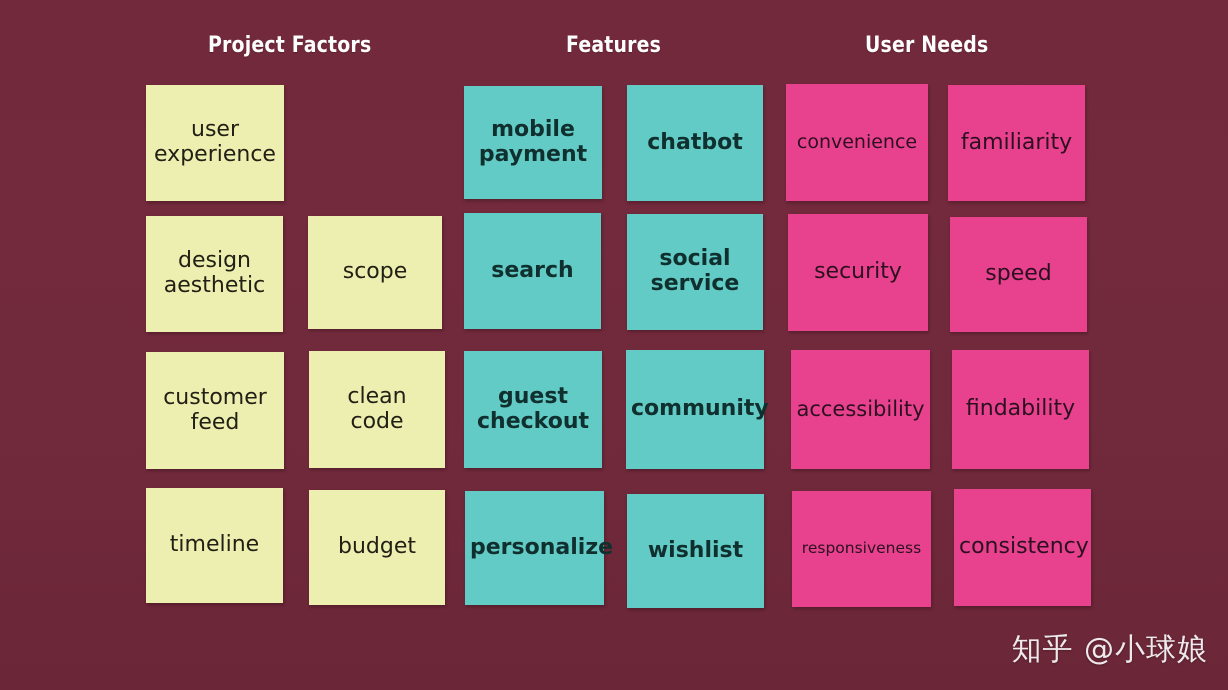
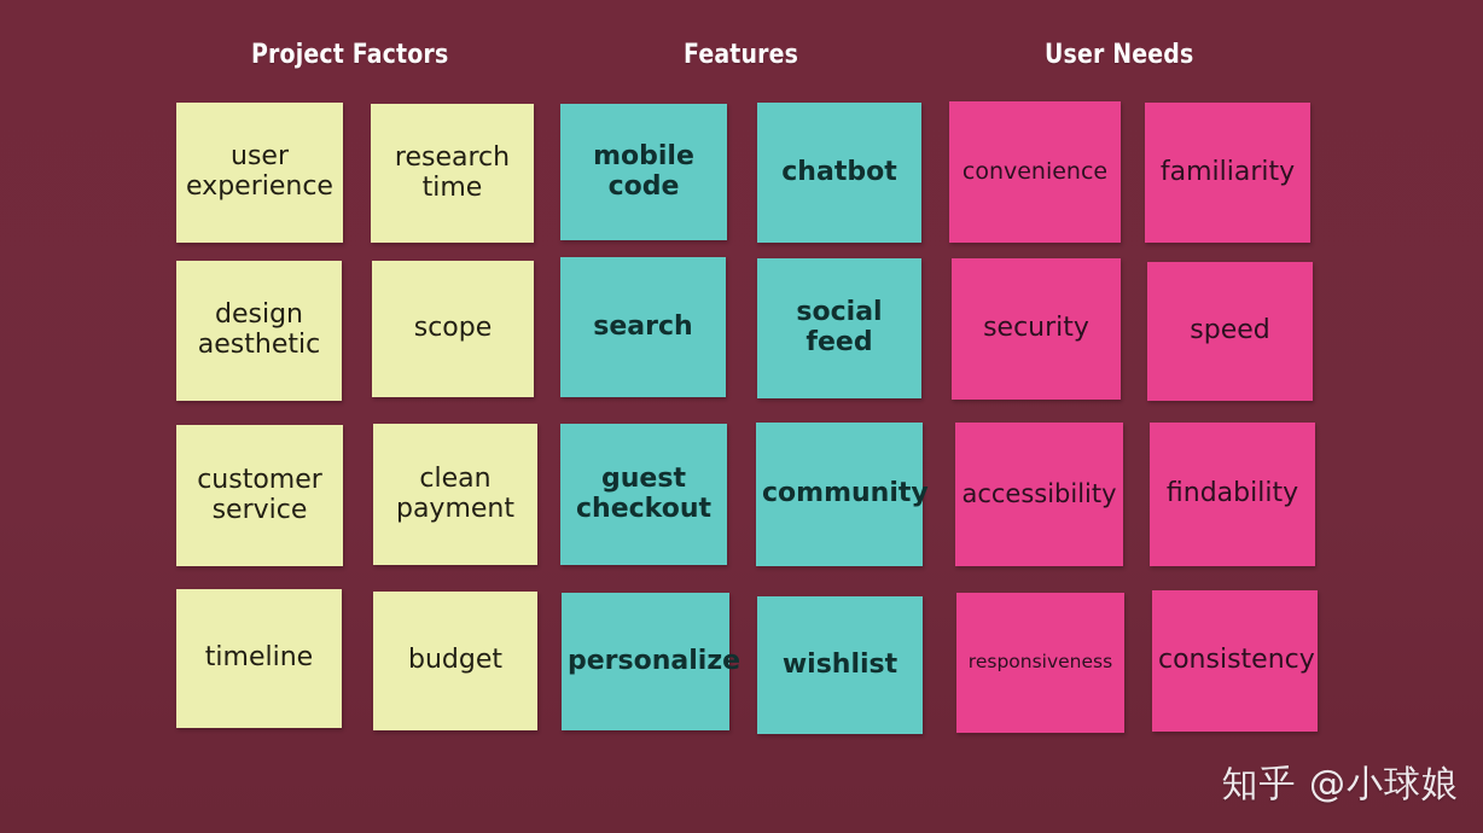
  Project Factors
  Features
  User Needs
  user
  experience
+ research
+ time
  mobile
- payment
+ code
  chatbot
  convenience
  familiarity
  design
  aesthetic
  scope
  search
  social
- service
+ feed
  security
  speed
  customer
- feed
+ service
  clean
- code
+ payment
  guest
  checkout
  community
  accessibility
  findability
  timeline
  budget
  personalize
  wishlist
  responsiveness
  consistency
  知乎 @小球娘
